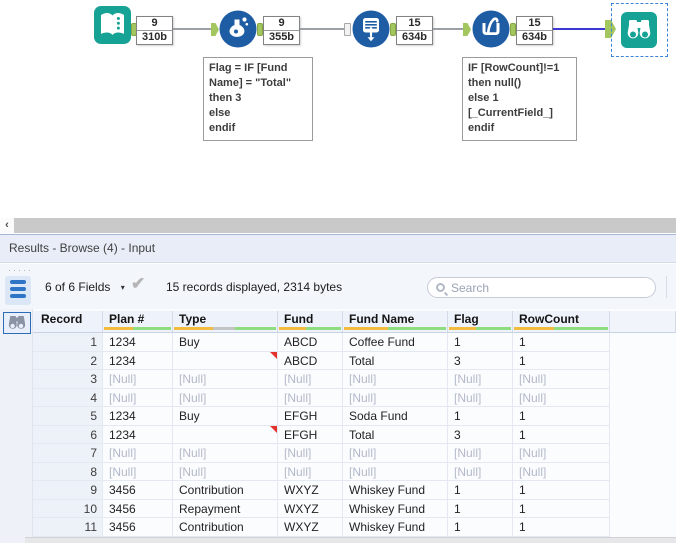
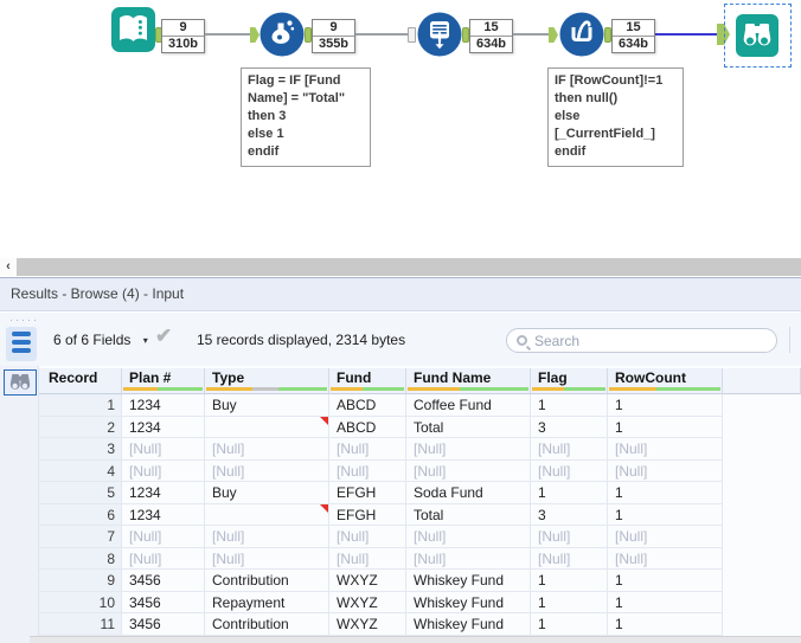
  9
  310b
  9
  355b
  15
  634b
  15
  634b
  Flag = IF [Fund
  Name] = "Total"
  then 3
- else
+ else 1
  endif
  IF [RowCount]!=1
  then null()
- else 1
+ else
  [_CurrentField_]
  endif
  ‹
  Results - Browse (4) - Input
  ·····
  6 of 6 Fields ▾
  ✔
  15 records displayed, 2314 bytes
  Search
  Record
  Plan #
  Type
  Fund
  Fund Name
  Flag
  RowCount
  1
  1234
  Buy
  ABCD
  Coffee Fund
  1
  1
  2
  1234
  ABCD
  Total
  3
  1
  3
  [Null]
  [Null]
  [Null]
  [Null]
  [Null]
  [Null]
  4
  [Null]
  [Null]
  [Null]
  [Null]
  [Null]
  [Null]
  5
  1234
  Buy
  EFGH
  Soda Fund
  1
  1
  6
  1234
  EFGH
  Total
  3
  1
  7
  [Null]
  [Null]
  [Null]
  [Null]
  [Null]
  [Null]
  8
  [Null]
  [Null]
  [Null]
  [Null]
  [Null]
  [Null]
  9
  3456
  Contribution
  WXYZ
  Whiskey Fund
  1
  1
  10
  3456
  Repayment
  WXYZ
  Whiskey Fund
  1
  1
  11
  3456
  Contribution
  WXYZ
  Whiskey Fund
  1
  1
